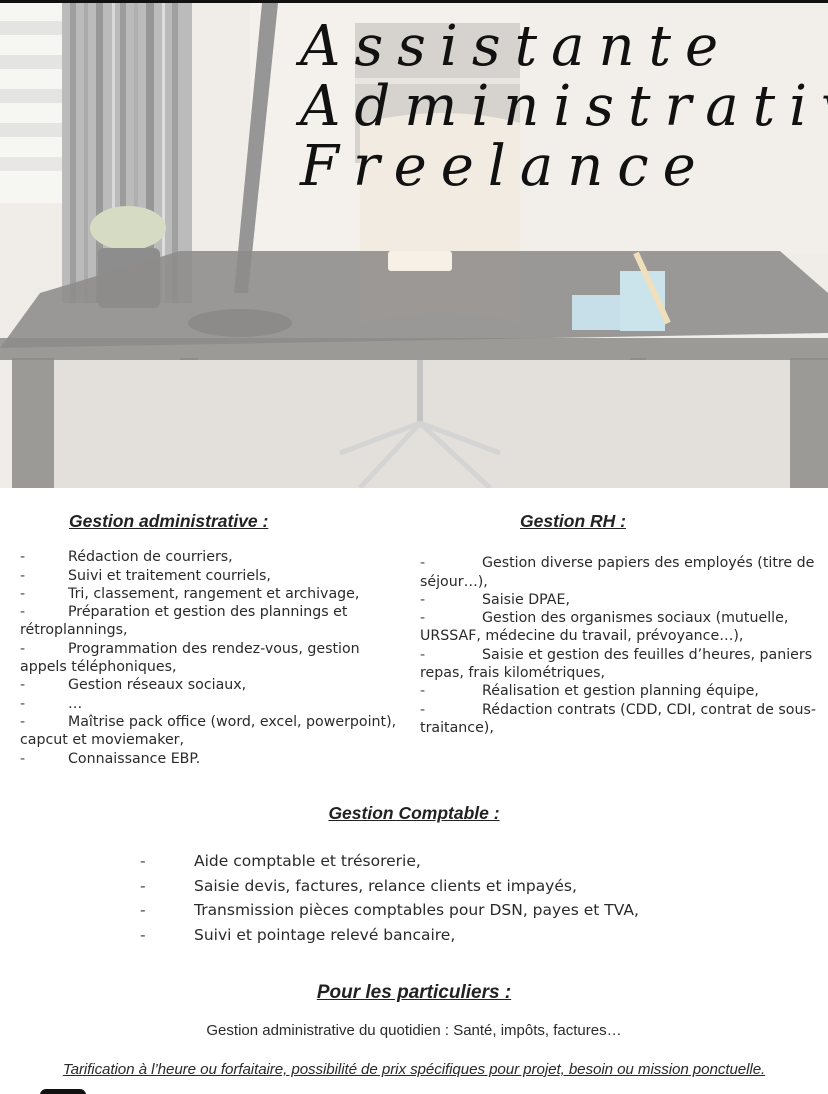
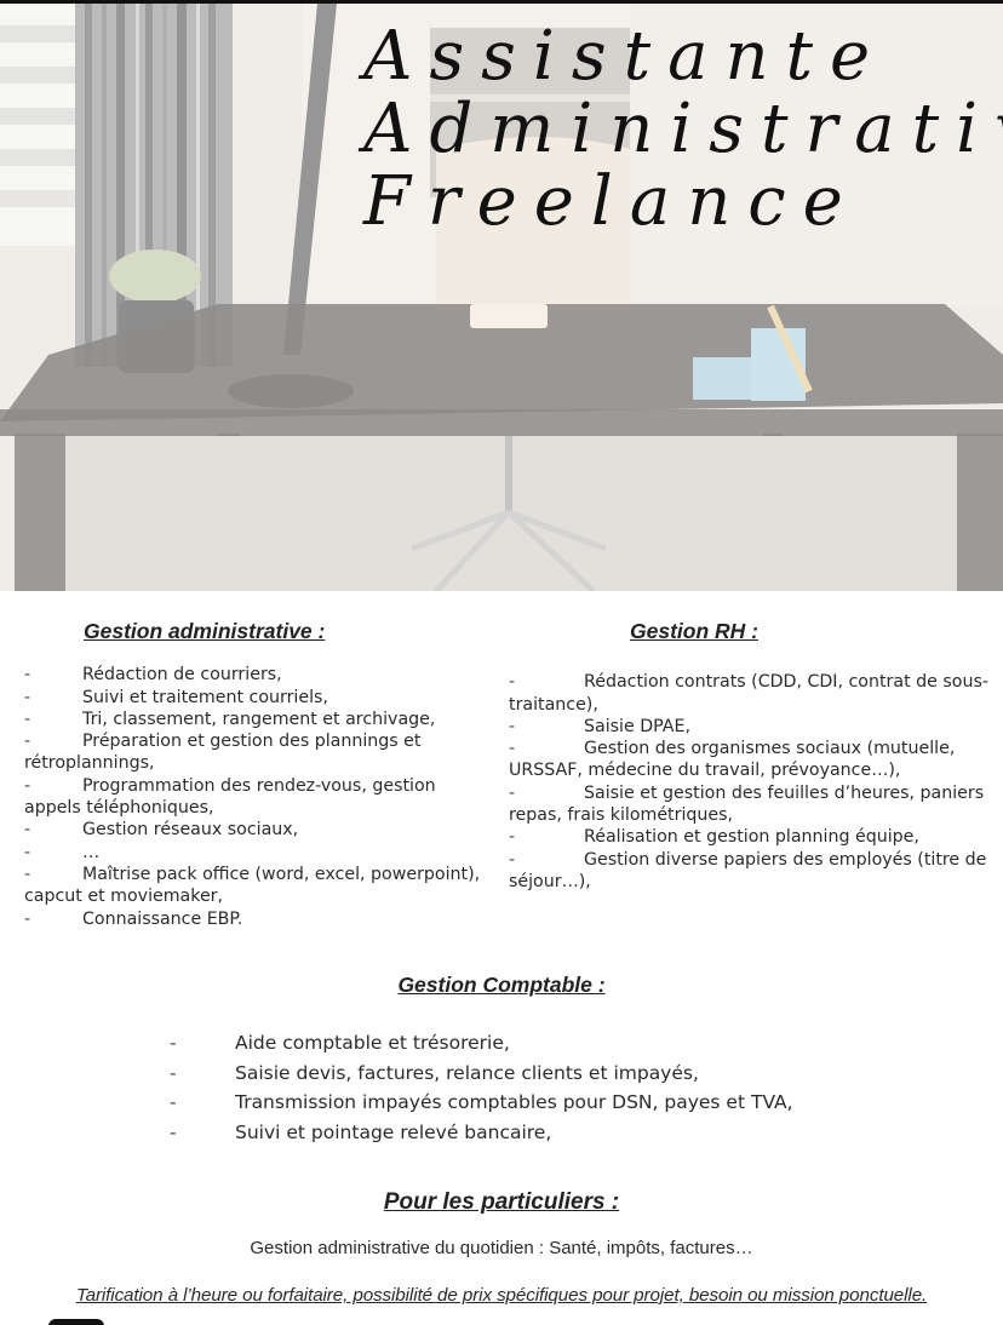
  Assistante
  Administrati
  Freelance
  Gestion administrative :
  -
  Rédaction de courriers,
  -
  Suivi et traitement courriels,
  -
  Tri, classement, rangement et archivage,
  -
  Préparation et gestion des plannings et rétroplannings,
  -
  Programmation des rendez-vous, gestion appels téléphoniques,
  -
  Gestion réseaux sociaux,
  -
  …
  -
  Maîtrise pack office (word, excel, powerpoint), capcut et moviemaker,
  -
  Connaissance EBP.
  Gestion RH :
  -
- Gestion diverse papiers des employés (titre de séjour…),
+ Rédaction contrats (CDD, CDI, contrat de sous-traitance),
  -
  Saisie DPAE,
  -
  Gestion des organismes sociaux (mutuelle, URSSAF, médecine du travail, prévoyance…),
  -
  Saisie et gestion des feuilles d’heures, paniers repas, frais kilométriques,
  -
  Réalisation et gestion planning équipe,
  -
- Rédaction contrats (CDD, CDI, contrat de sous-traitance),
+ Gestion diverse papiers des employés (titre de séjour…),
  Gestion Comptable :
  -
  Aide comptable et trésorerie,
  -
  Saisie devis, factures, relance clients et impayés,
  -
- Transmission pièces comptables pour DSN, payes et TVA,
+ Transmission impayés comptables pour DSN, payes et TVA,
  -
  Suivi et pointage relevé bancaire,
  Pour les particuliers :
  Gestion administrative du quotidien : Santé, impôts, factures…
  Tarification à l’heure ou forfaitaire, possibilité de prix spécifiques pour projet, besoin ou mission ponctuelle.
